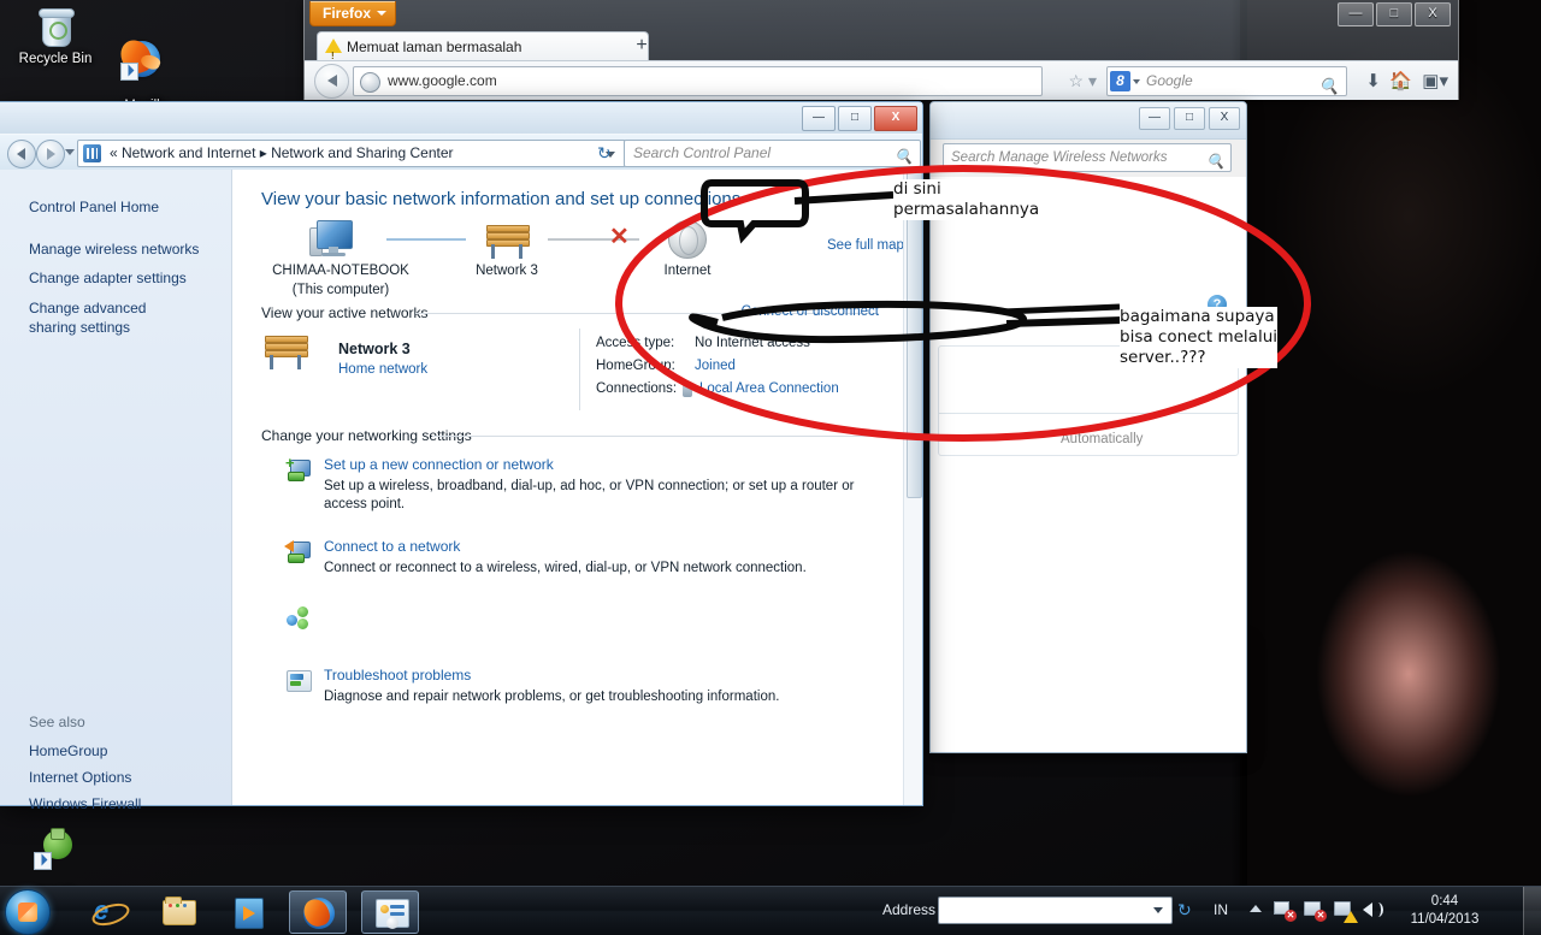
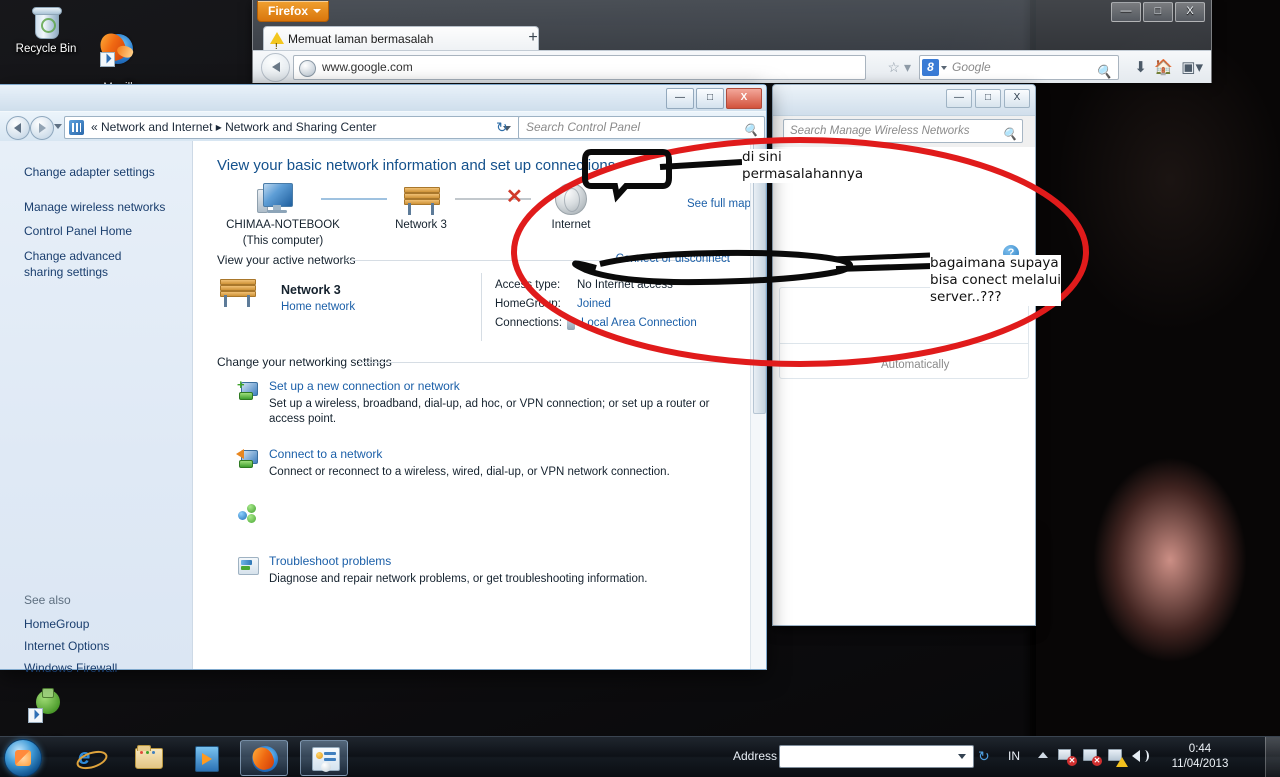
  Recycle Bin
  Firefox
  —
  □
  X
  Memuat laman bermasalah
  +
  www.google.com
  ☆ ▾
  8
  Google
  🔍
  ⬇
  🏠
  ▣▾
  —
  □
  X
  Search Manage Wireless Networks
  🔍
  Automatically
  ?
  —
  □
  X
  « Network and Internet ▸ Network and Sharing Center
  ↻
  Search Control Panel
  🔍
- Control Panel Home
+ Change adapter settings
  Manage wireless networks
- Change adapter settings
+ Control Panel Home
  Change advanced sharing settings
  See also
  HomeGroup
  Internet Options
  Windows Firewall
  View your basic network information and set up connecion
  ✕
  CHIMAA-NOTEBOOK
  (This computer)
  Network 3
  Internet
  See full map
  View your active networ
  Network 3
  Home network
  Acce type:
  No Internet access
  HomeGrop:
  Joined
  Connections:
  ocal Area Connection
  Change your networking s
  +
  Set up a new connection or network
  Set up a wireless, broadband, dial-up, ad hoc, or VPN connection; or set up a router or access point.
  Connect to a network
  Connect or reconnect to a wireless, wired, dial-up, or VPN network connection.
  Troubleshoot problems
  Diagnose and repair network problems, or get troubleshooting information.
  di sini
  permasalahannya
  bagaimana supaya
  bisa conect melalui
  server..???
  e
  Address
  ↻
  IN
  ✕
  ✕
  0:44
  11/04/2013
